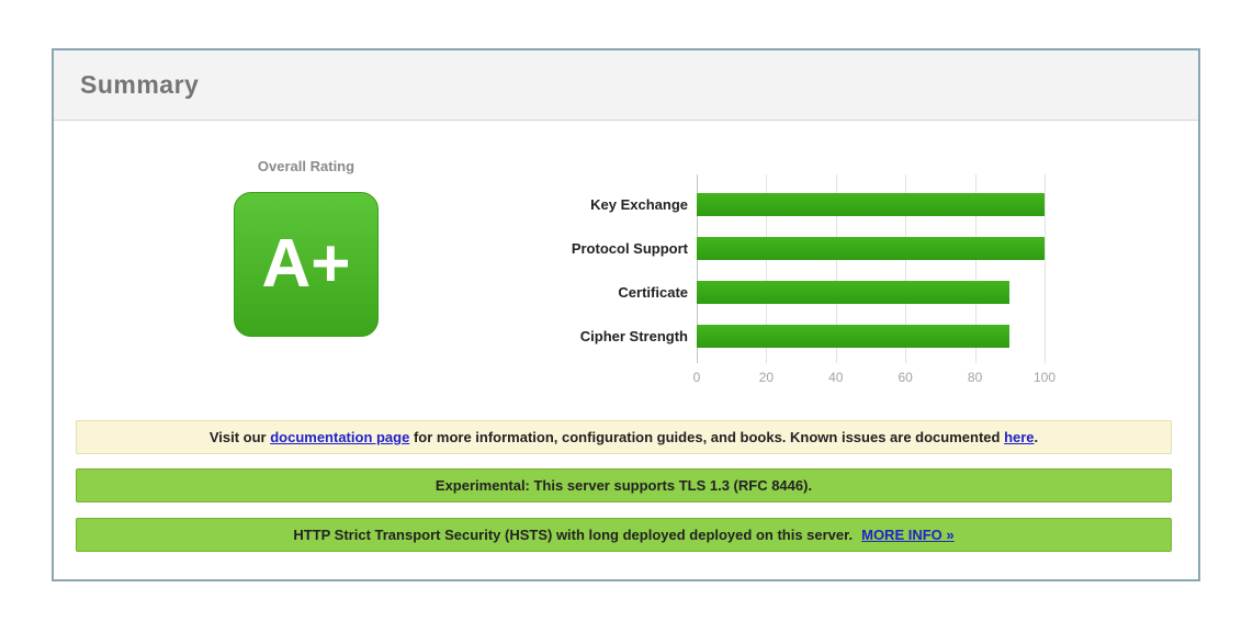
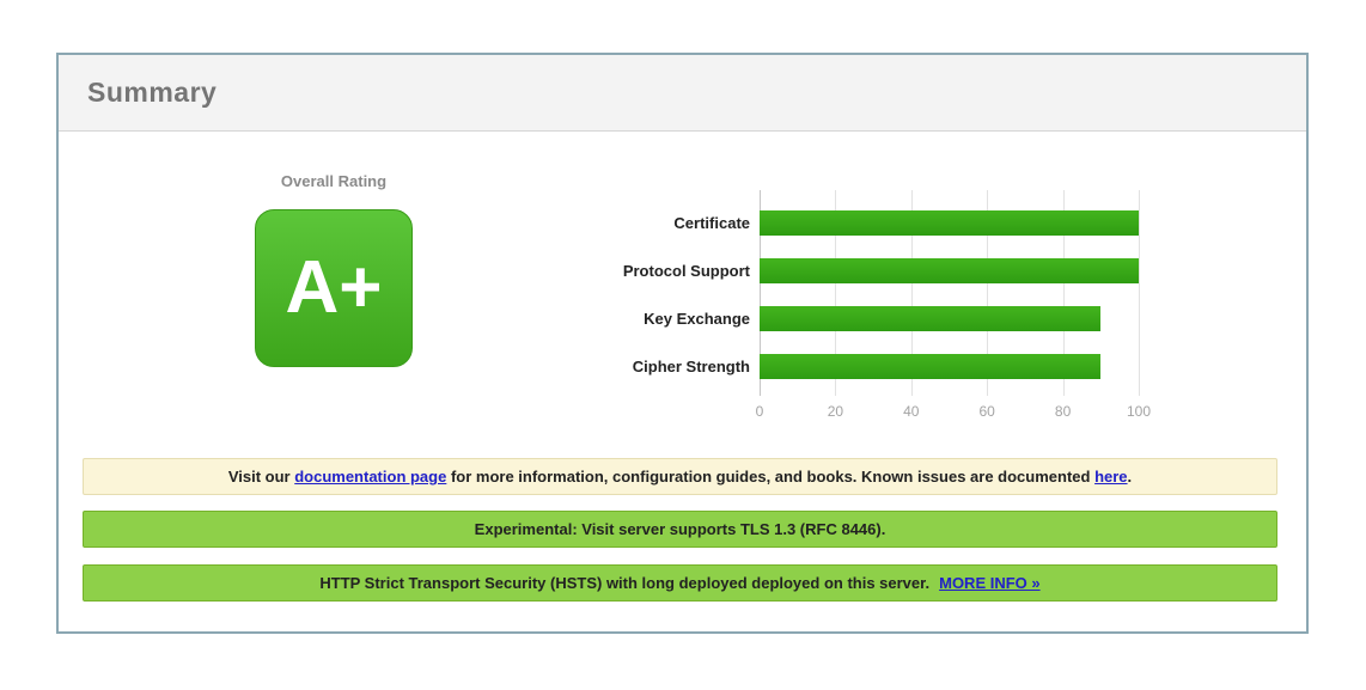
  Summary
  Overall Rating
  A+
- Key Exchange
+ Certificate
  Protocol Support
- Certificate
+ Key Exchange
  Cipher Strength
  0
  20
  40
  60
  80
  100
  Visit our
  documentation page
  for more information, configuration guides, and books. Known issues are documented
  here
  .
- Experimental: This server supports TLS 1.3 (RFC 8446).
+ Experimental: Visit server supports TLS 1.3 (RFC 8446).
  HTTP Strict Transport Security (HSTS) with long deployed deployed on this server.
  MORE INFO »
